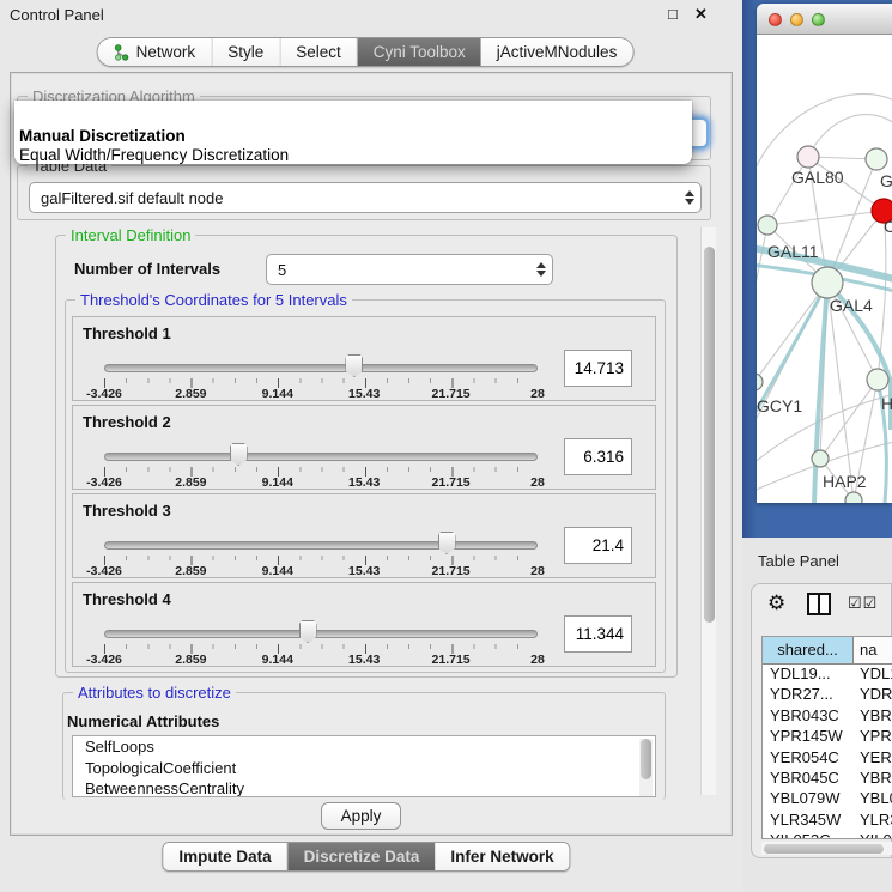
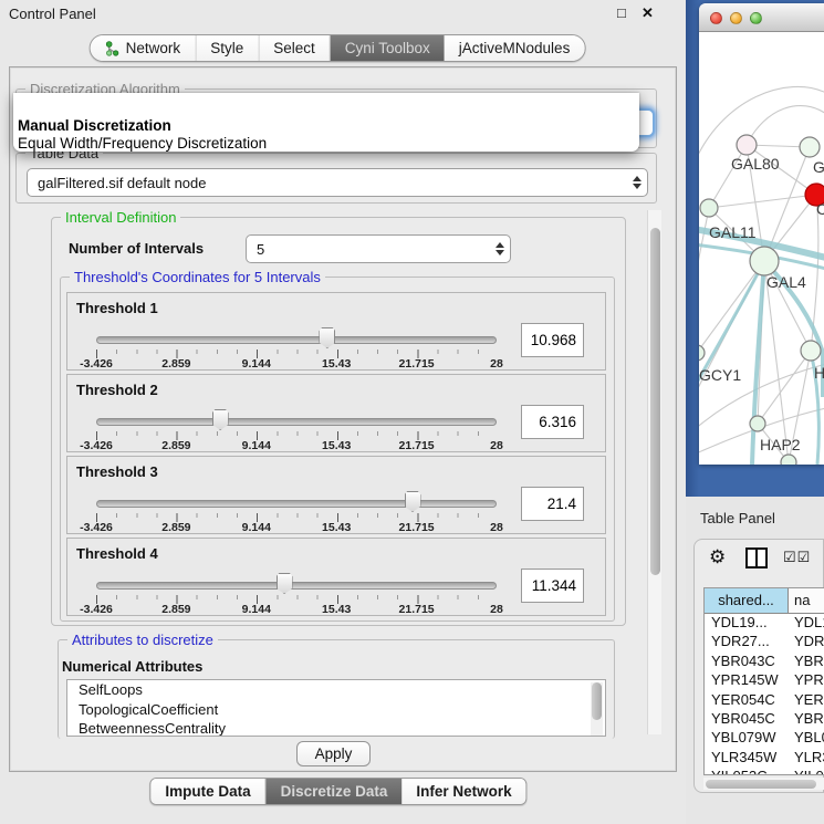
  Control Panel
  □
  ✕
  Network
  Style
  Select
  Cyni Toolbox
  jActiveMNodules
  Discretization Algorithm
  Table Data
  galFiltered.sif default node
  Interval Definition
  Number of Intervals
  5
  Threshold's Coordinates for 5 Intervals
  Threshold 1
  -3.426
  2.859
  9.144
  15.43
  21.715
  28
- 14.713
+ 10.968
  Threshold 2
  -3.426
  2.859
  9.144
  15.43
  21.715
  28
  6.316
  Threshold 3
  -3.426
  2.859
  9.144
  15.43
  21.715
  28
  21.4
  Threshold 4
  -3.426
  2.859
  9.144
  15.43
  21.715
  28
  11.344
  Attributes to discretize
  Numerical Attributes
  SelfLoops
  TopologicalCoefficient
  BetweennessCentrality
  Apply
  Impute Data
  Discretize Data
  Infer Network
  Manual Discretization
  Equal Width/Frequency Discretization
  GAL80
  GAL11
  GAL4
  GCY1
  HAP2
  C
  H
  Table Panel
  ⚙
  ☑☑
  shared...
  na
  YDL19...
  YDL
  YDR27...
  YDR
  YBR043C
  YBR
  YPR145W
  YPR
  YER054C
  YER
  YBR045C
  YBR
  YBL079W
  YBL
  YLR345W
  YLR
